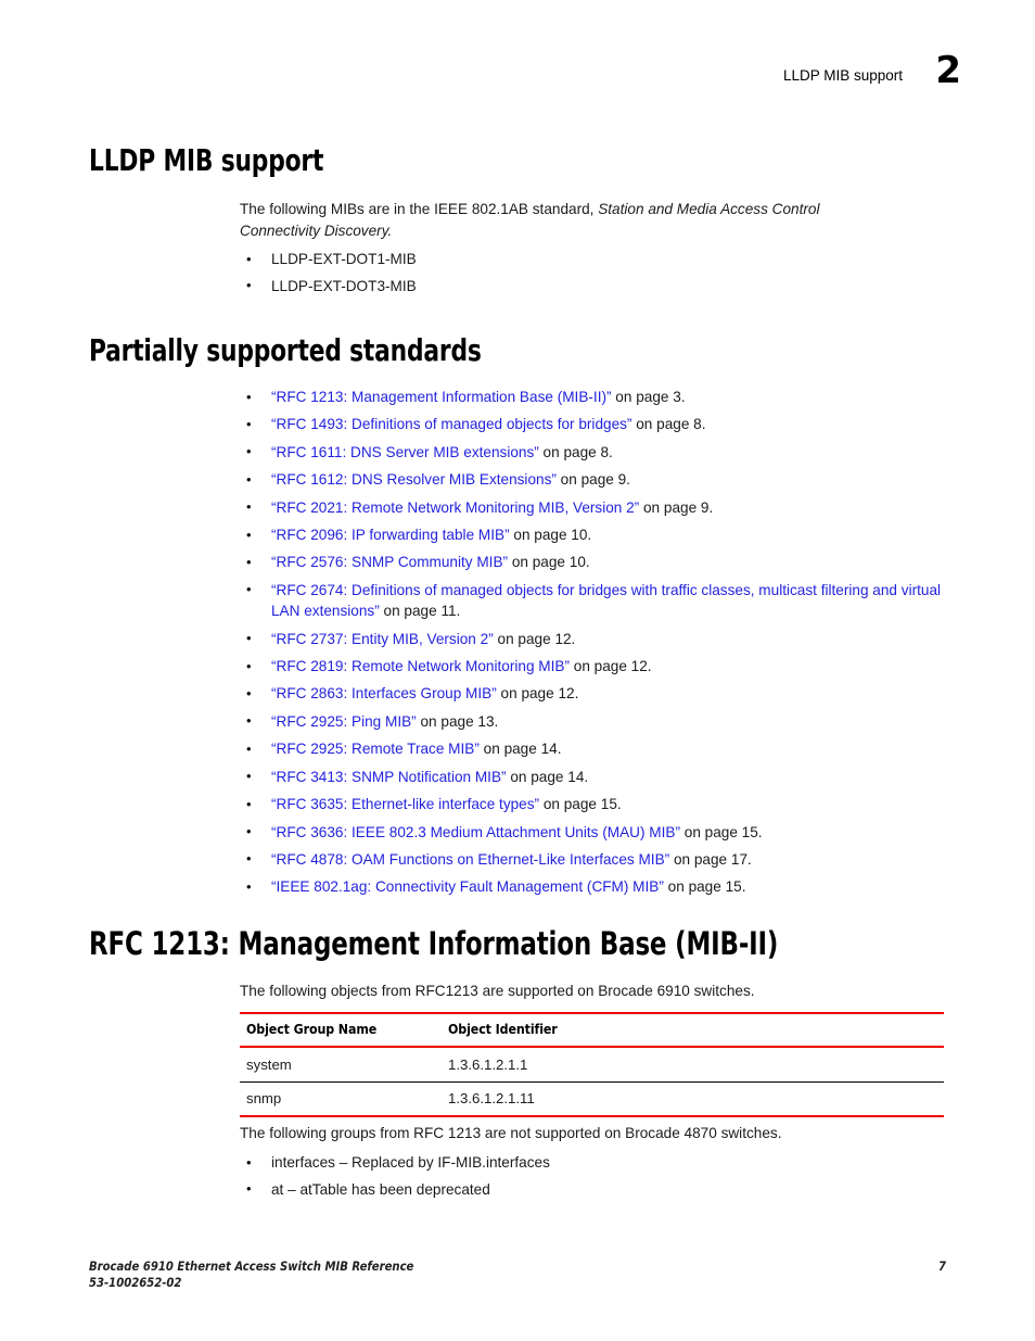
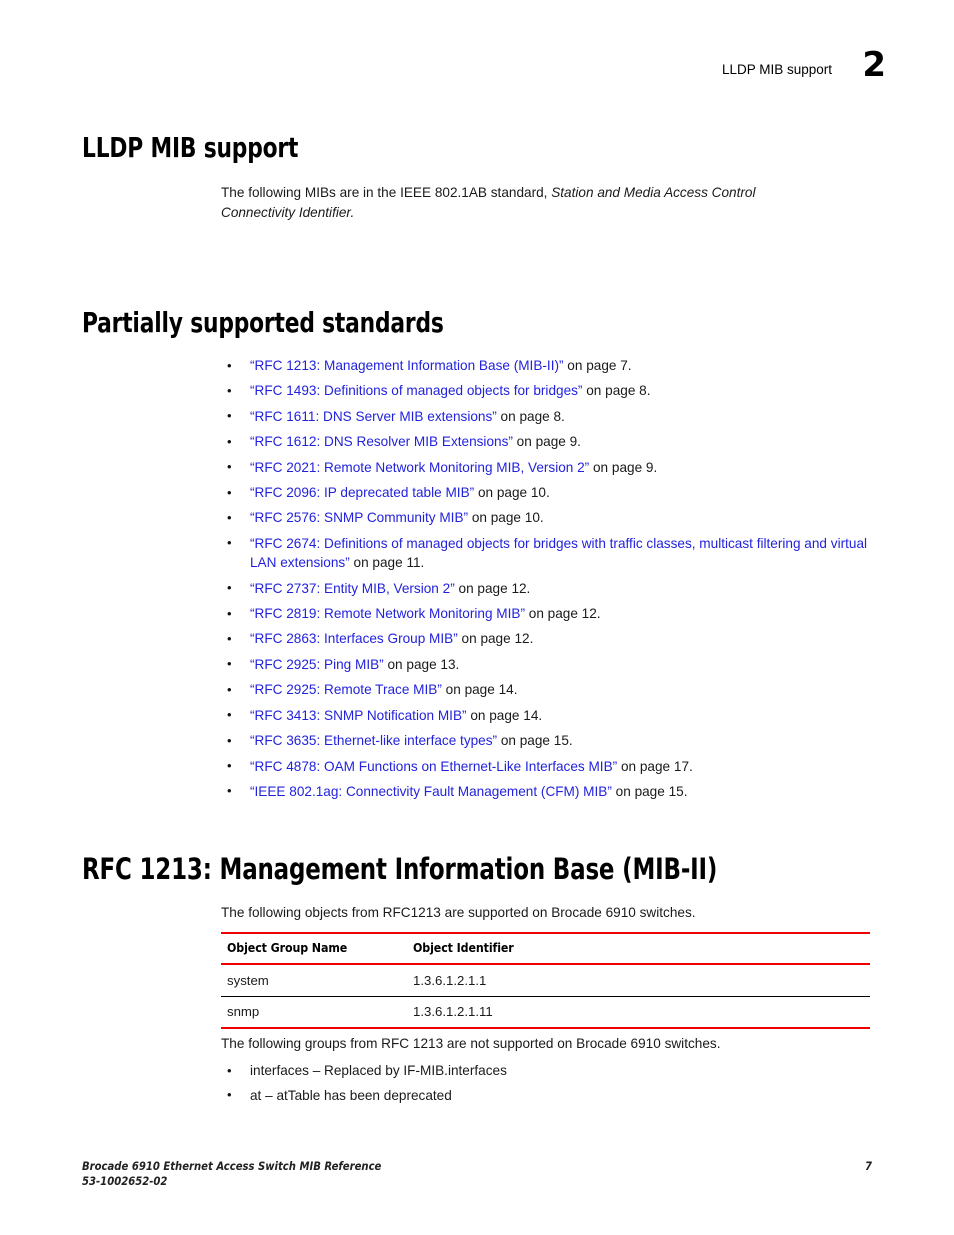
  LLDP MIB support
  2
  LLDP MIB support
- The following MIBs are in the IEEE 802.1AB standard, Station and Media Access Control Connectivity Discovery.
+ The following MIBs are in the IEEE 802.1AB standard, Station and Media Access Control Connectivity Identifier.
- LLDP-EXT-DOT1-MIB
- LLDP-EXT-DOT3-MIB
  Partially supported standards
- “RFC 1213: Management Information Base (MIB-II)” on page 3.
+ “RFC 1213: Management Information Base (MIB-II)” on page 7.
  “RFC 1493: Definitions of managed objects for bridges” on page 8.
  “RFC 1611: DNS Server MIB extensions” on page 8.
  “RFC 1612: DNS Resolver MIB Extensions” on page 9.
  “RFC 2021: Remote Network Monitoring MIB, Version 2” on page 9.
- “RFC 2096: IP forwarding table MIB” on page 10.
+ “RFC 2096: IP deprecated table MIB” on page 10.
  “RFC 2576: SNMP Community MIB” on page 10.
  “RFC 2674: Definitions of managed objects for bridges with traffic classes, multicast filtering and virtual LAN extensions” on page 11.
  “RFC 2737: Entity MIB, Version 2” on page 12.
  “RFC 2819: Remote Network Monitoring MIB” on page 12.
  “RFC 2863: Interfaces Group MIB” on page 12.
  “RFC 2925: Ping MIB” on page 13.
  “RFC 2925: Remote Trace MIB” on page 14.
  “RFC 3413: SNMP Notification MIB” on page 14.
  “RFC 3635: Ethernet-like interface types” on page 15.
- “RFC 3636: IEEE 802.3 Medium Attachment Units (MAU) MIB” on page 15.
  “RFC 4878: OAM Functions on Ethernet-Like Interfaces MIB” on page 17.
  “IEEE 802.1ag: Connectivity Fault Management (CFM) MIB” on page 15.
  RFC 1213: Management Information Base (MIB-II)
  The following objects from RFC1213 are supported on Brocade 6910 switches.
  Object Group Name	Object Identifier
  system	1.3.6.1.2.1.1
  snmp	1.3.6.1.2.1.11
- The following groups from RFC 1213 are not supported on Brocade 4870 switches.
+ The following groups from RFC 1213 are not supported on Brocade 6910 switches.
  interfaces – Replaced by IF-MIB.interfaces
  at – atTable has been deprecated
  Brocade 6910 Ethernet Access Switch MIB Reference
  7
  53-1002652-02
